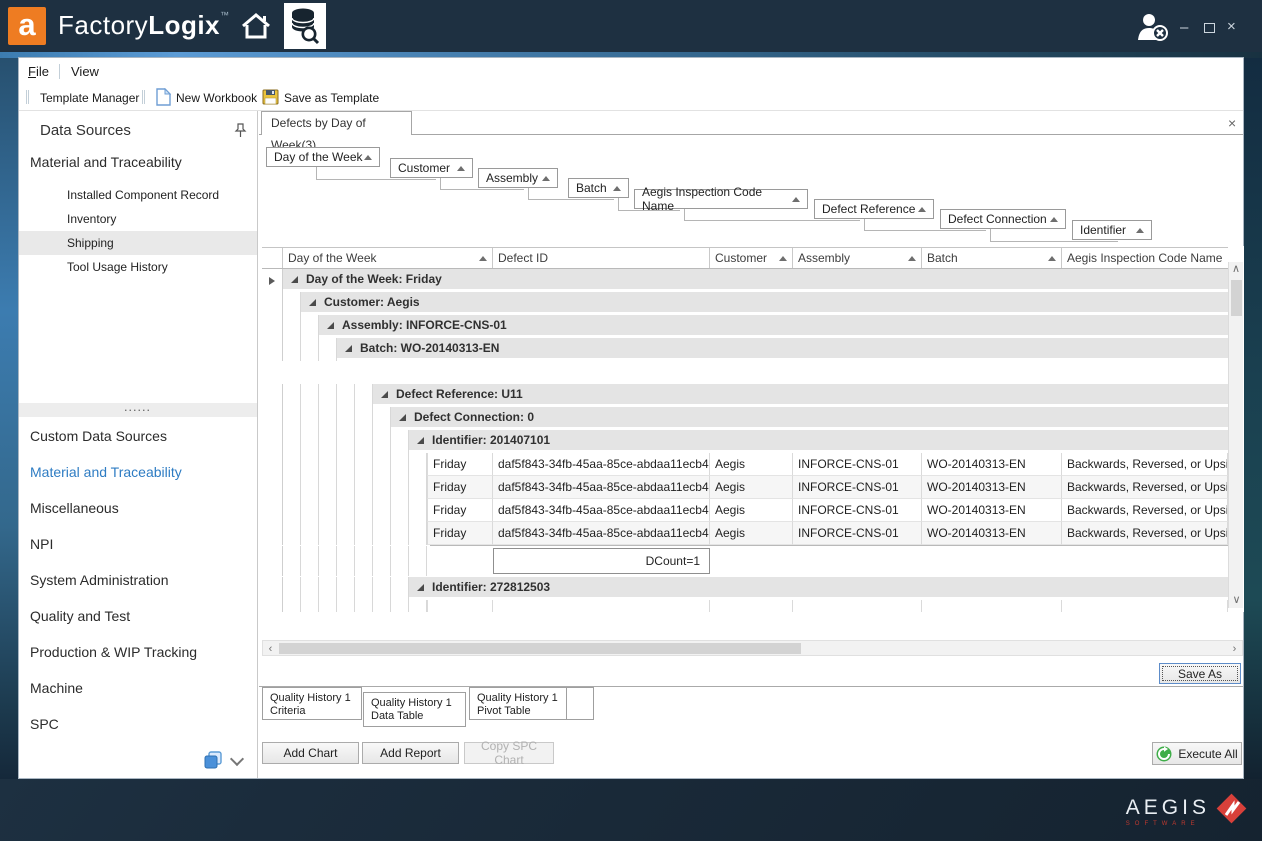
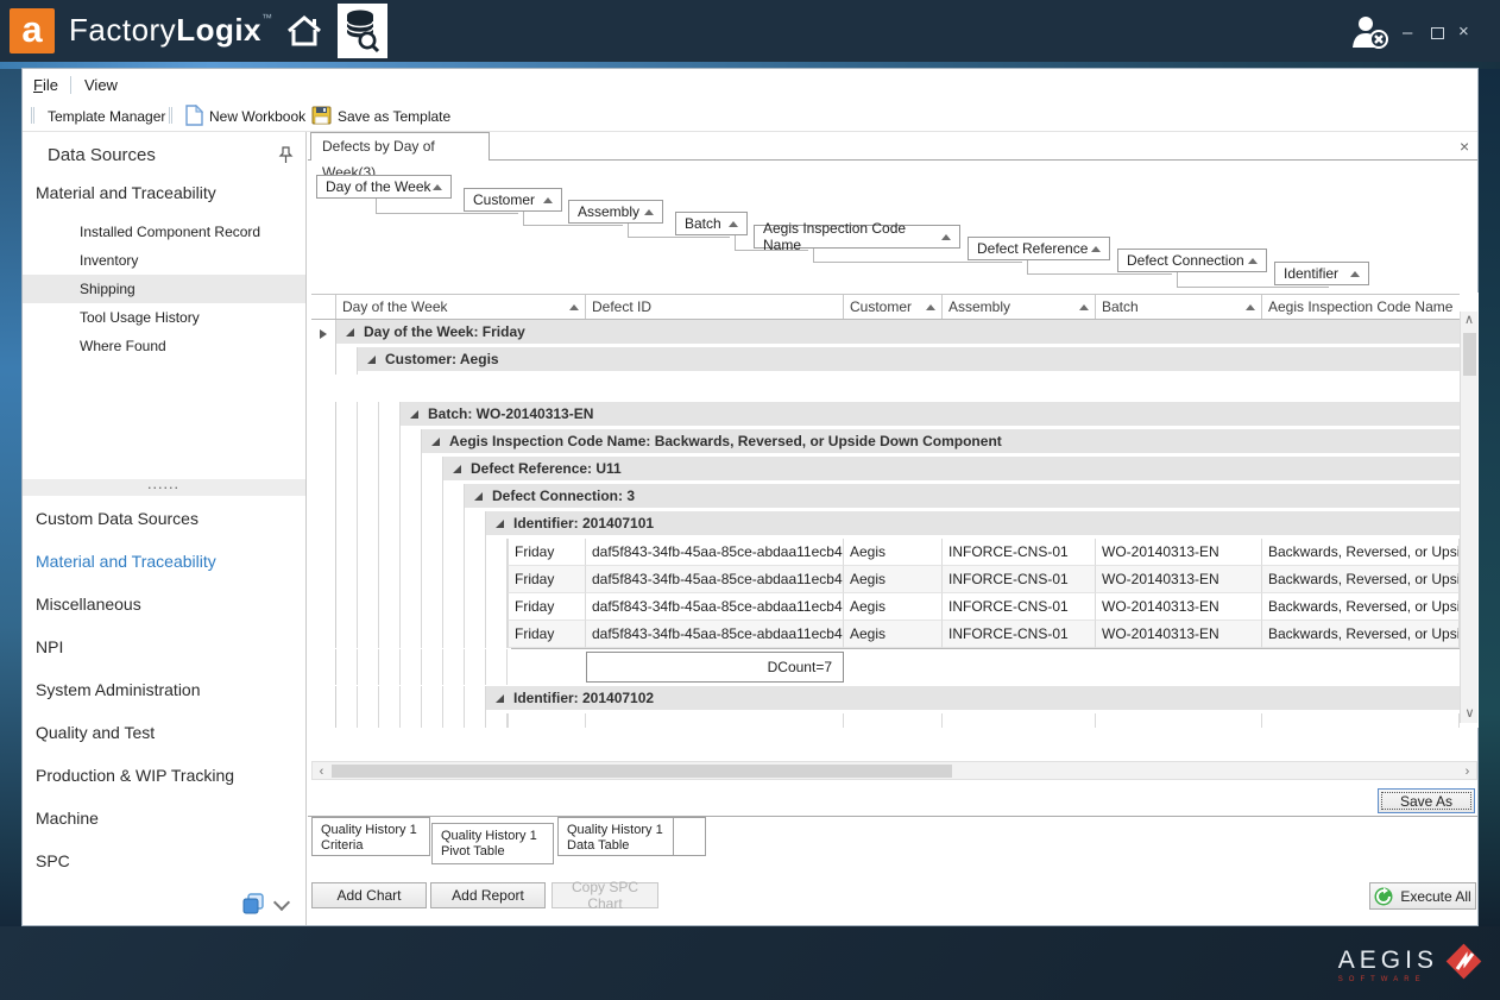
  a
  FactoryLogix™
  –
  ×
  File
  View
  Template Manager
  New Workbook
  Save as Template
  Data Sources
  Material and Traceability
  Installed Component Record
  Inventory
  Shipping
  Tool Usage History
+ Where Found
  ......
  Custom Data Sources
  Material and Traceability
  Miscellaneous
  NPI
  System Administration
  Quality and Test
  Production & WIP Tracking
  Machine
  SPC
  Defects by Day of Week(3)
  ×
  Day of the Week
  Customer
  Assembly
  Batch
  Aegis Inspection Code Name
  Defect Reference
  Defect Connection
  Identifier
  Day of the Week
  Defect ID
  Customer
  Assembly
  Batch
  Aegis Inspection Code Name
  Day of the Week: Friday
  Customer: Aegis
- Assembly: INFORCE-CNS-01
  Batch: WO-20140313-EN
+ Aegis Inspection Code Name: Backwards, Reversed, or Upside Down Component
  Defect Reference: U11
- Defect Connection: 0
+ Defect Connection: 3
  Identifier: 201407101
  Friday
  daf5f843-34fb-45aa-85ce-abdaa11ecb4
  Aegis
  INFORCE-CNS-01
  WO-20140313-EN
  Friday
  daf5f843-34fb-45aa-85ce-abdaa11ecb4
  Aegis
  INFORCE-CNS-01
  WO-20140313-EN
  Friday
  daf5f843-34fb-45aa-85ce-abdaa11ecb4
  Aegis
  INFORCE-CNS-01
  WO-20140313-EN
  Friday
  daf5f843-34fb-45aa-85ce-abdaa11ecb4
  Aegis
  INFORCE-CNS-01
  WO-20140313-EN
- DCount=1
+ DCount=7
- Identifier: 272812503
+ Identifier: 201407102
  ∧
  ∨
  ‹
  ›
  Save As
  Quality History 1
  Criteria
  Quality History 1
- Data Table
+ Pivot Table
  Quality History 1
- Pivot Table
+ Data Table
  Add Chart
  Add Report
  Copy SPC Chart
  Execute All
  AEGIS
